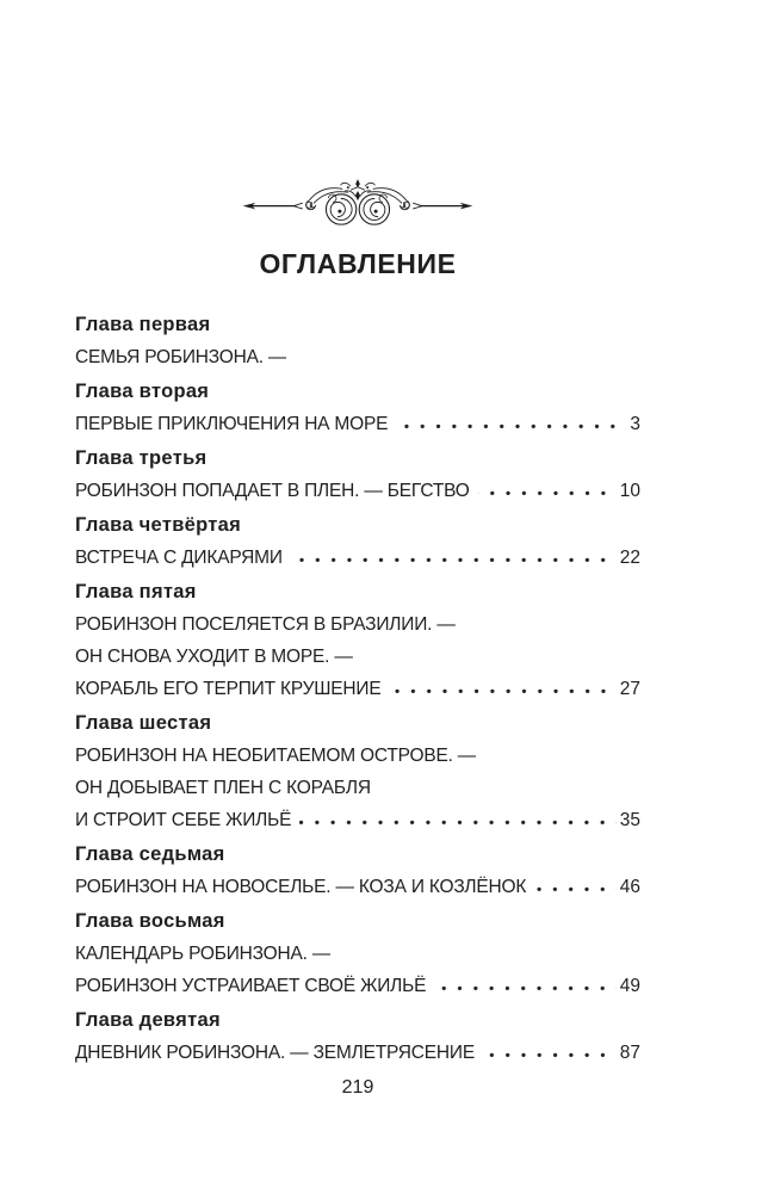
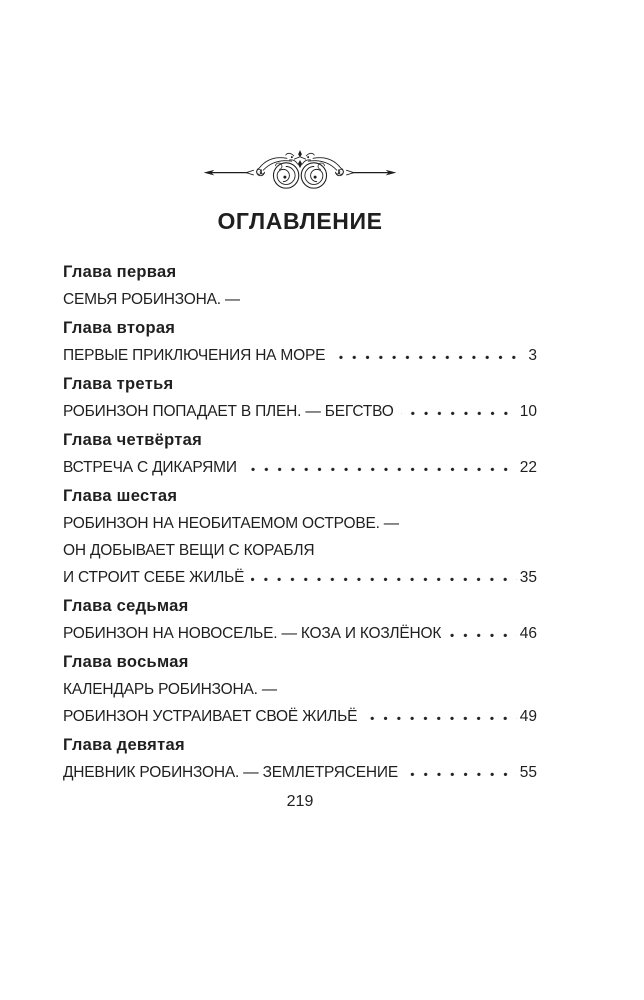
  ОГЛАВЛЕНИЕ
  Глава первая
  СЕМЬЯ РОБИНЗОНА. —
  Глава вторая
  ПЕРВЫЕ ПРИКЛЮЧЕНИЯ НА МОРЕ
  3
  Глава третья
  РОБИНЗОН ПОПАДАЕТ В ПЛЕН. — БЕГСТВО
  10
  Глава четвёртая
  ВСТРЕЧА С ДИКАРЯМИ
  22
- Глава пятая
- РОБИНЗОН ПОСЕЛЯЕТСЯ В БРАЗИЛИИ. —
- ОН СНОВА УХОДИТ В МОРЕ. —
- КОРАБЛЬ ЕГО ТЕРПИТ КРУШЕНИЕ
- 27
  Глава шестая
  РОБИНЗОН НА НЕОБИТАЕМОМ ОСТРОВЕ. —
- ОН ДОБЫВАЕТ ПЛЕН С КОРАБЛЯ
+ ОН ДОБЫВАЕТ ВЕЩИ С КОРАБЛЯ
  И СТРОИТ СЕБЕ ЖИЛЬЁ
  35
  Глава седьмая
  РОБИНЗОН НА НОВОСЕЛЬЕ. — КОЗА И КОЗЛЁНОК
  46
  Глава восьмая
  КАЛЕНДАРЬ РОБИНЗОНА. —
  РОБИНЗОН УСТРАИВАЕТ СВОЁ ЖИЛЬЁ
  49
  Глава девятая
  ДНЕВНИК РОБИНЗОНА. — ЗЕМЛЕТРЯСЕНИЕ
- 87
+ 55
  219
